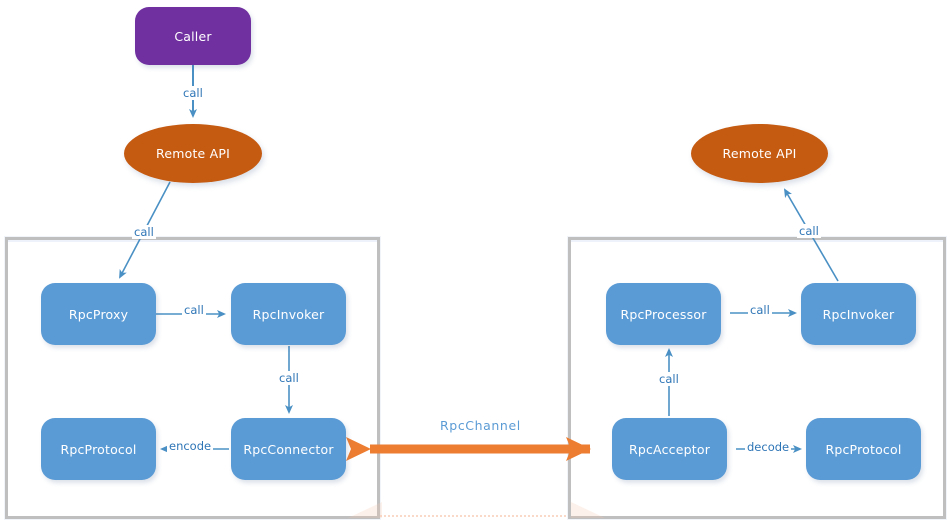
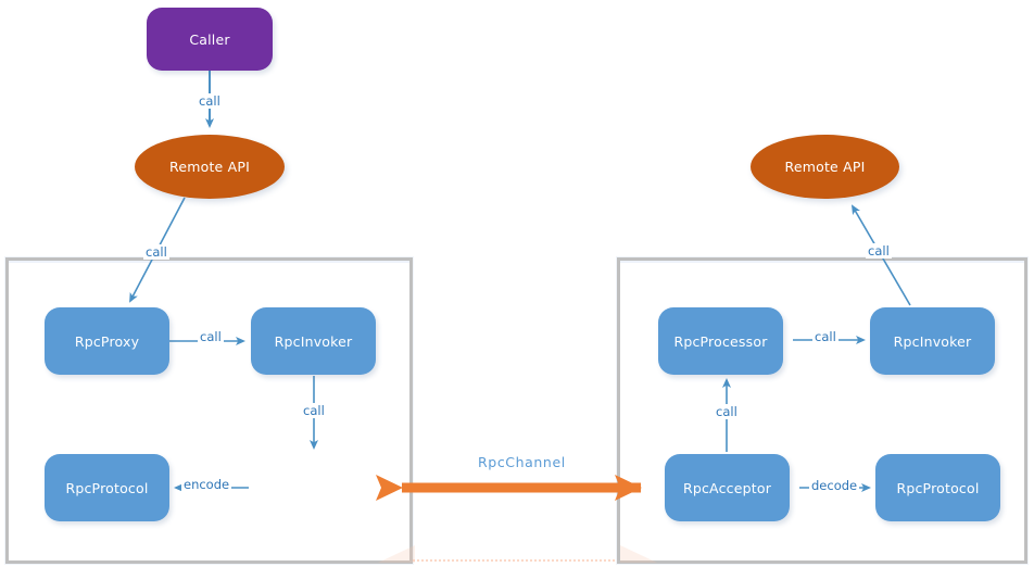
  Caller
  Remote API
  Remote API
  RpcProxy
  RpcInvoker
  RpcProtocol
- RpcConnector
  RpcProcessor
  RpcInvoker
  RpcAcceptor
  RpcProtocol
  call
  call
  call
  call
  encode
  RpcChannel
  call
  call
  decode
  call
